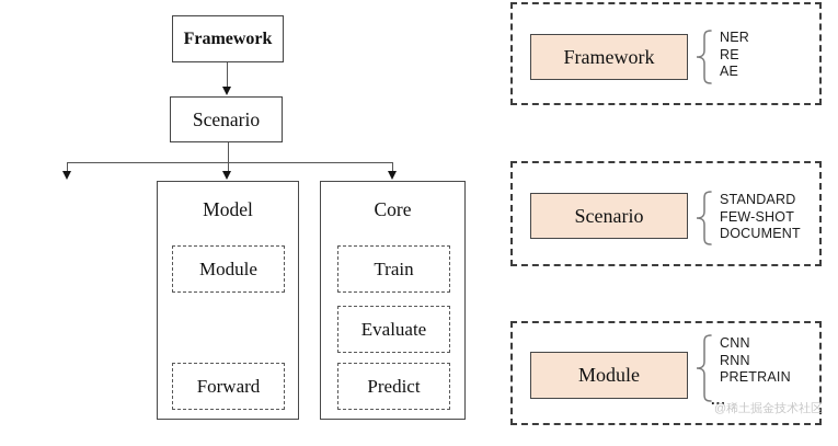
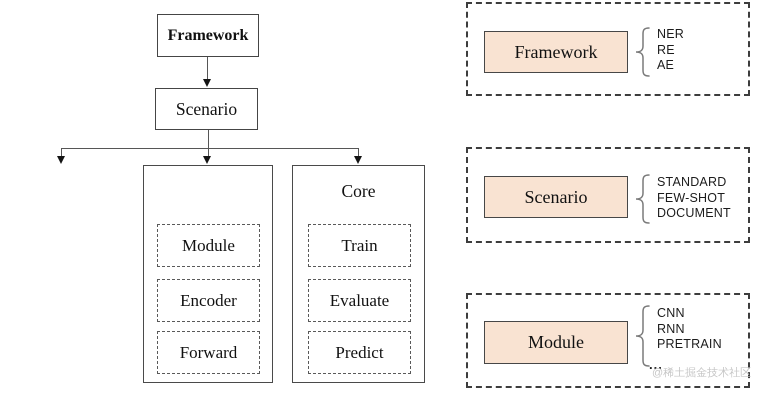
  Framework
  Scenario
- Model
  Module
+ Encoder
  Forward
  Core
  Train
  Evaluate
  Predict
  Framework
  NER
  RE
  AE
  Scenario
  STANDARD
  FEW-SHOT
  DOCUMENT
  Module
  CNN
  RNN
  PRETRAIN
  ...
  @稀土掘金技术社区
